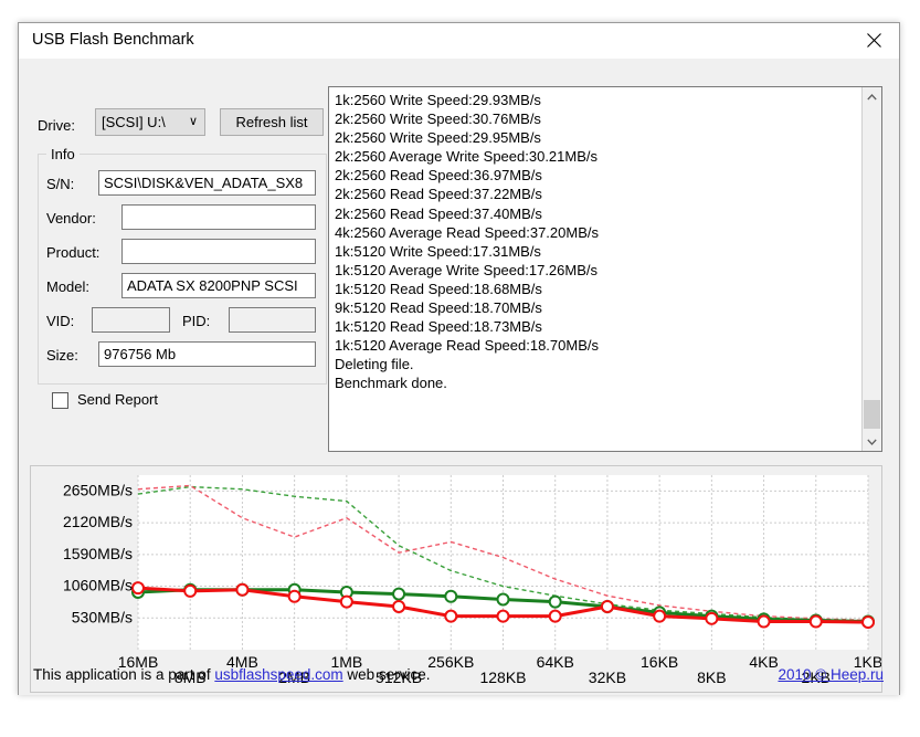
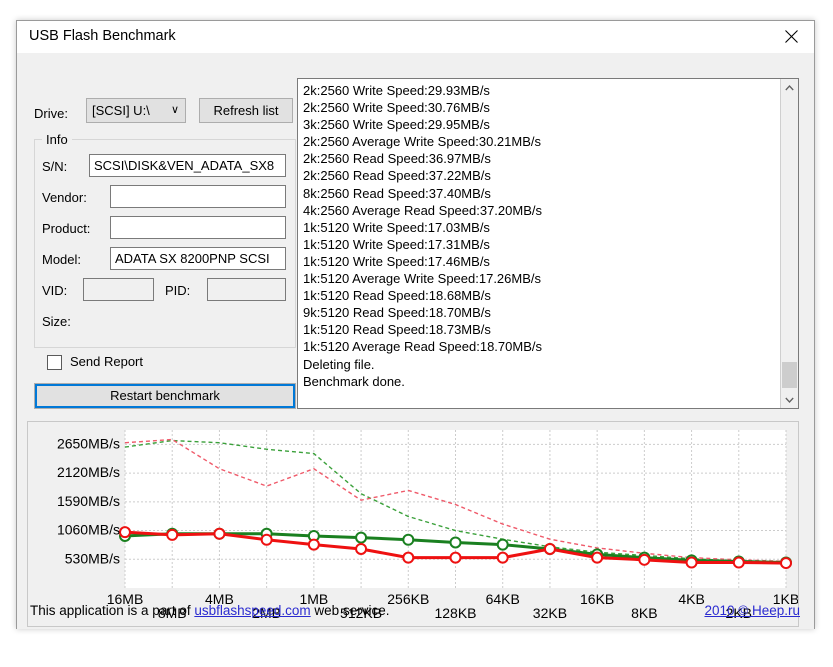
  USB Flash Benchmark
  Drive:
  [SCSI] U:\
  ∨
  Refresh list
  Info
  S/N:
  SCSI\DISK&VEN_ADATA_SX8
  Vendor:
  Product:
  Model:
  ADATA SX 8200PNP SCSI
  VID:
  PID:
  Size:
- 976756 Mb
  Send Report
+ Restart benchmark
- 1k:2560 Write Speed:29.93MB/s
+ 2k:2560 Write Speed:29.93MB/s
  2k:2560 Write Speed:30.76MB/s
- 2k:2560 Write Speed:29.95MB/s
+ 3k:2560 Write Speed:29.95MB/s
  2k:2560 Average Write Speed:30.21MB/s
  2k:2560 Read Speed:36.97MB/s
  2k:2560 Read Speed:37.22MB/s
- 2k:2560 Read Speed:37.40MB/s
+ 8k:2560 Read Speed:37.40MB/s
  4k:2560 Average Read Speed:37.20MB/s
+ 1k:5120 Write Speed:17.03MB/s
  1k:5120 Write Speed:17.31MB/s
+ 1k:5120 Write Speed:17.46MB/s
  1k:5120 Average Write Speed:17.26MB/s
  1k:5120 Read Speed:18.68MB/s
  9k:5120 Read Speed:18.70MB/s
  1k:5120 Read Speed:18.73MB/s
  1k:5120 Average Read Speed:18.70MB/s
  Deleting file.
  Benchmark done.
  530MB/s
  1060MB/s
  1590MB/s
  2120MB/s
  2650MB/s
  16MB
  8MB
  4MB
  2MB
  1MB
  512KB
  256KB
  128KB
  64KB
  32KB
  16KB
  8KB
  4KB
  2KB
  1KB
  This application is a part of usbflashspeed.com web service.
  2010 © Heep.ru
